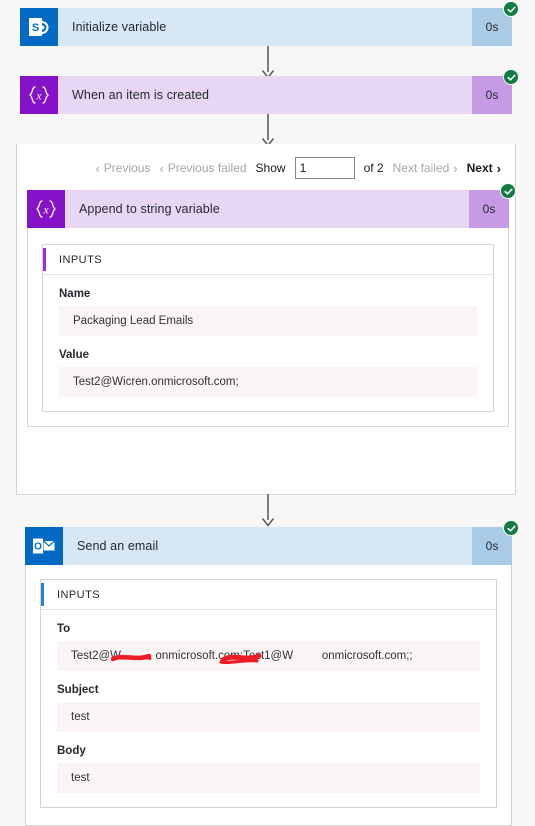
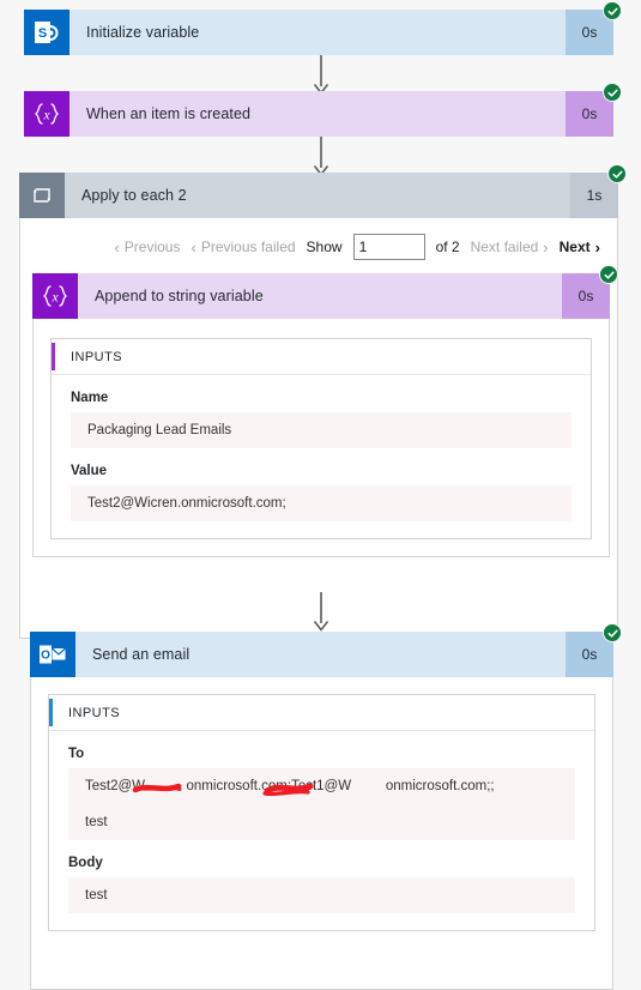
  S
  Initialize variable
  0s
  x
  When an item is created
  0s
+ Apply to each 2
+ 1s
  ‹
  Previous
  ‹
  Previous failed
  Show
  1
  of 2
  Next failed
  ›
  Next
  ›
  x
  Append to string variable
  0s
  INPUTS
  Name
  Packaging Lead Emails
  Value
  Test2@Wicren.onmicrosoft.com;
  O
  Send an email
  0s
  INPUTS
  To
  Test2@ onmicrosoft.ct1@W onmicrosoft.com;;
- Subject
  test
  Body
  test
